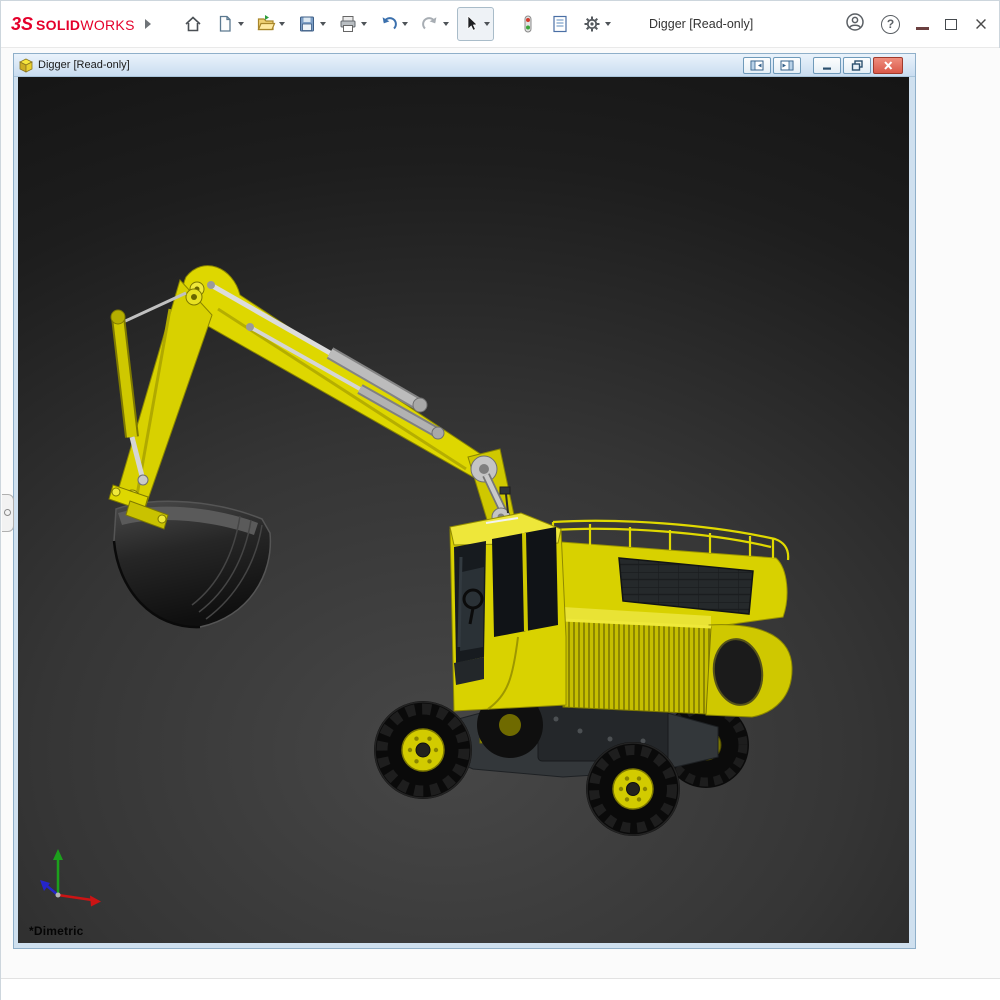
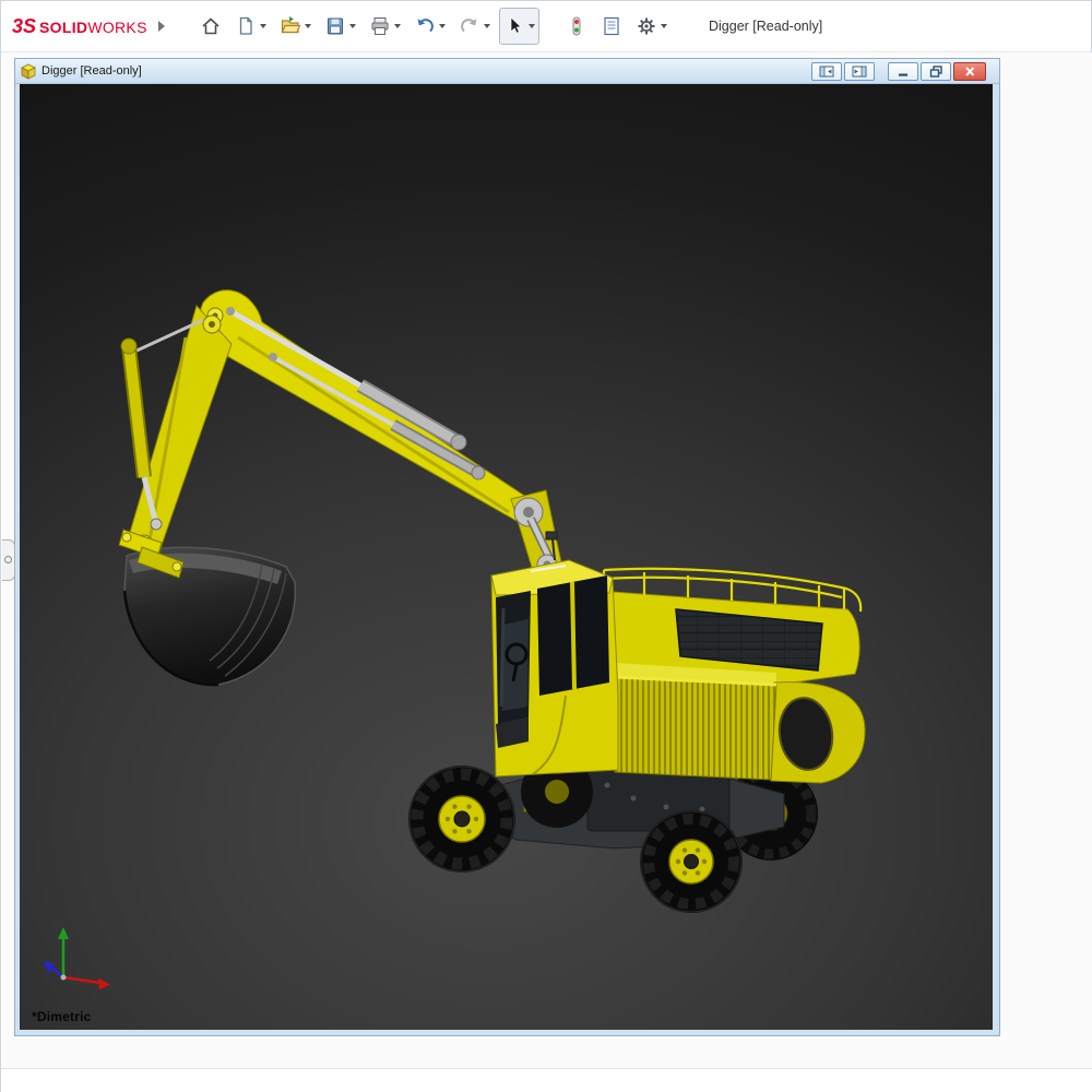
  3S
  SOLID
  WORKS
  Digger [Read-only]
- ?
  Digger [Read-only]
  *Dimetric
